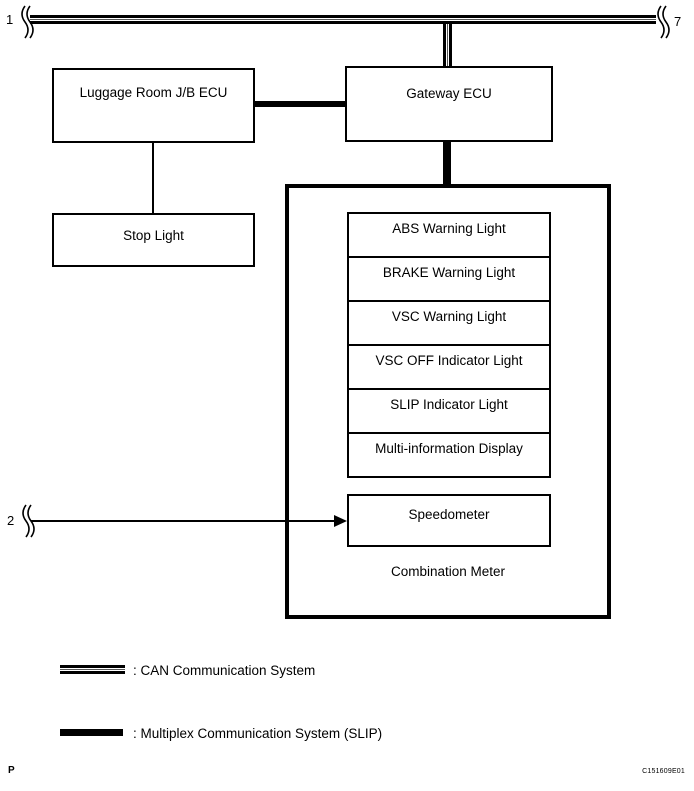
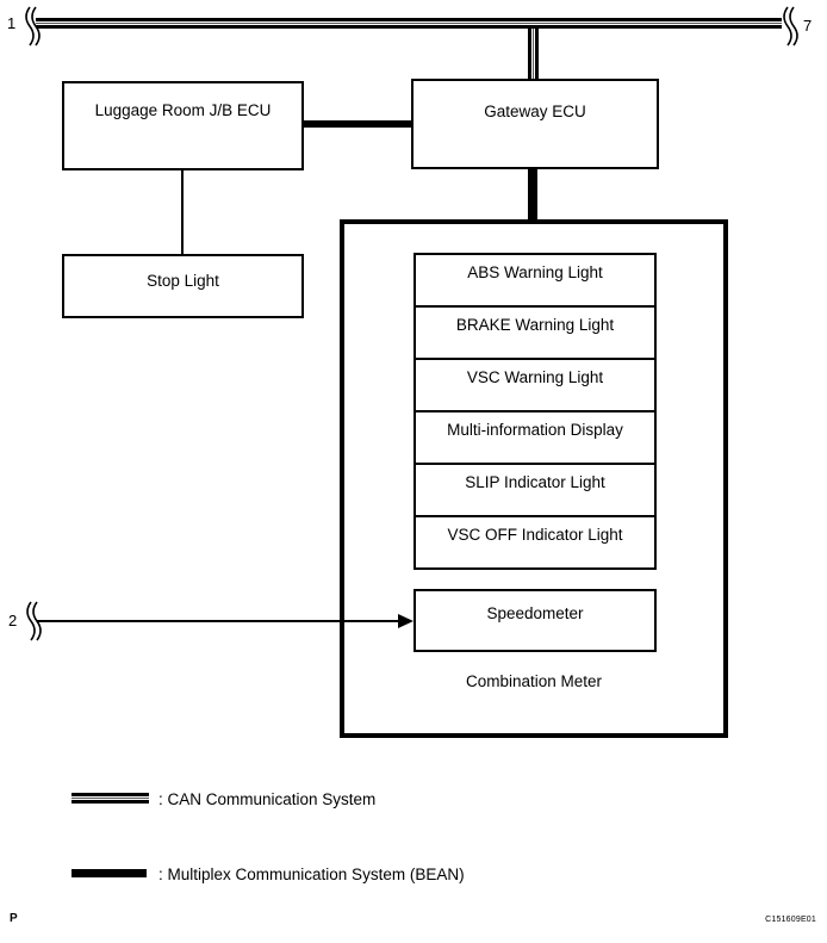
  1
  7
  Luggage Room J/B ECU
  Gateway ECU
  Stop Light
  ABS Warning Light
  BRAKE Warning Light
  VSC Warning Light
- VSC OFF Indicator Light
+ Multi-information Display
  SLIP Indicator Light
- Multi-information Display
+ VSC OFF Indicator Light
  Speedometer
  Combination Meter
  2
  : CAN Communication System
- : Multiplex Communication System (SLIP)
+ : Multiplex Communication System (BEAN)
  P
